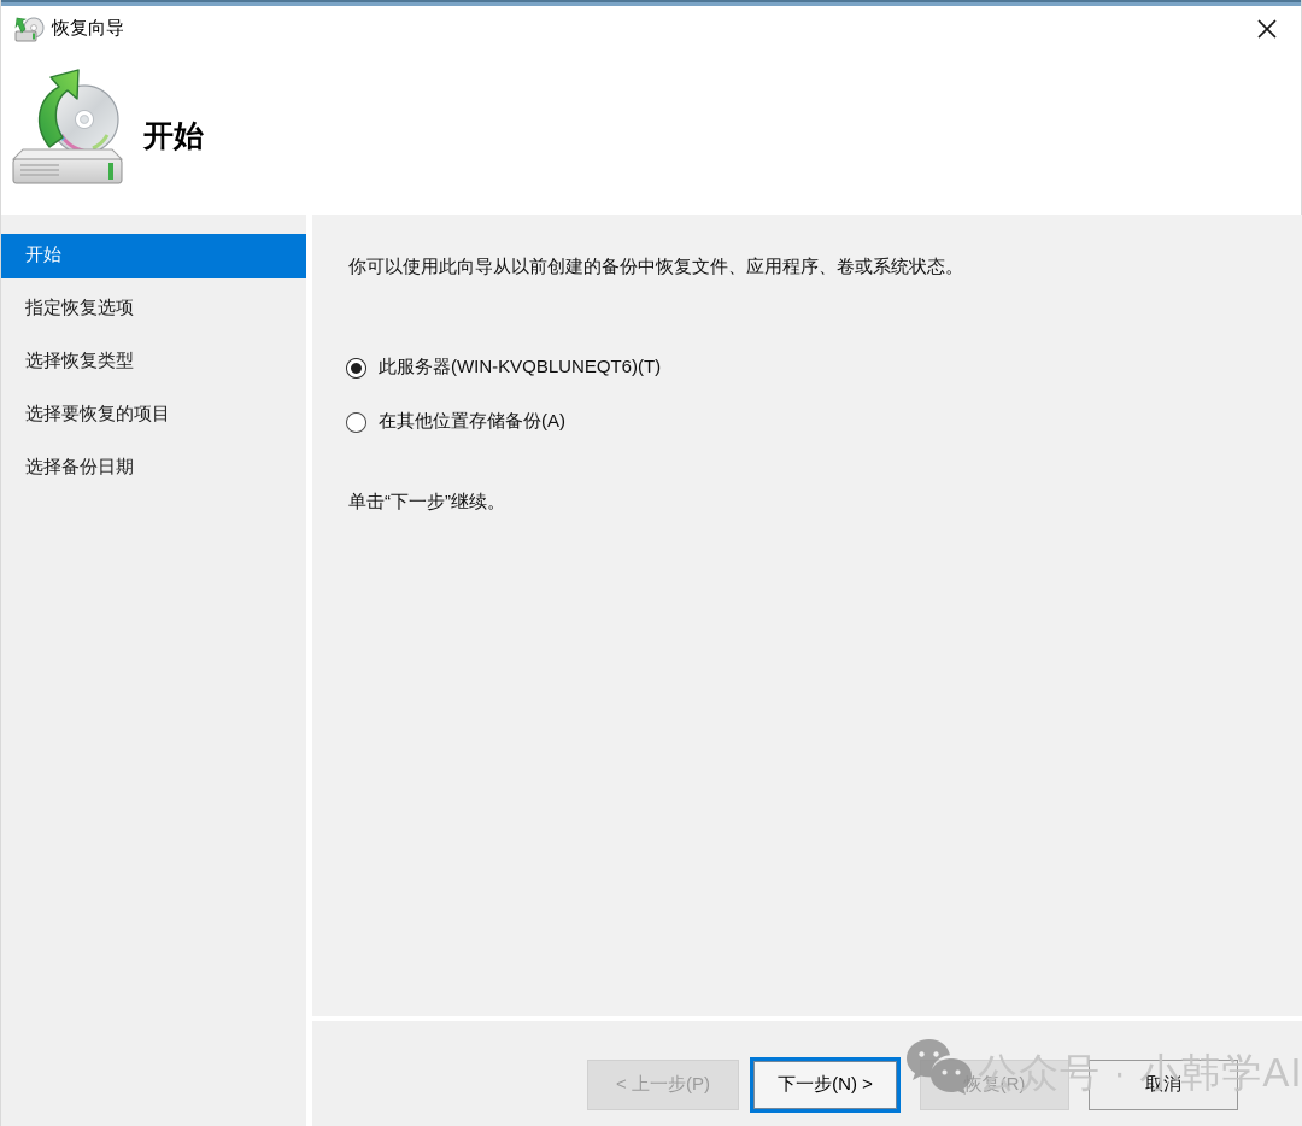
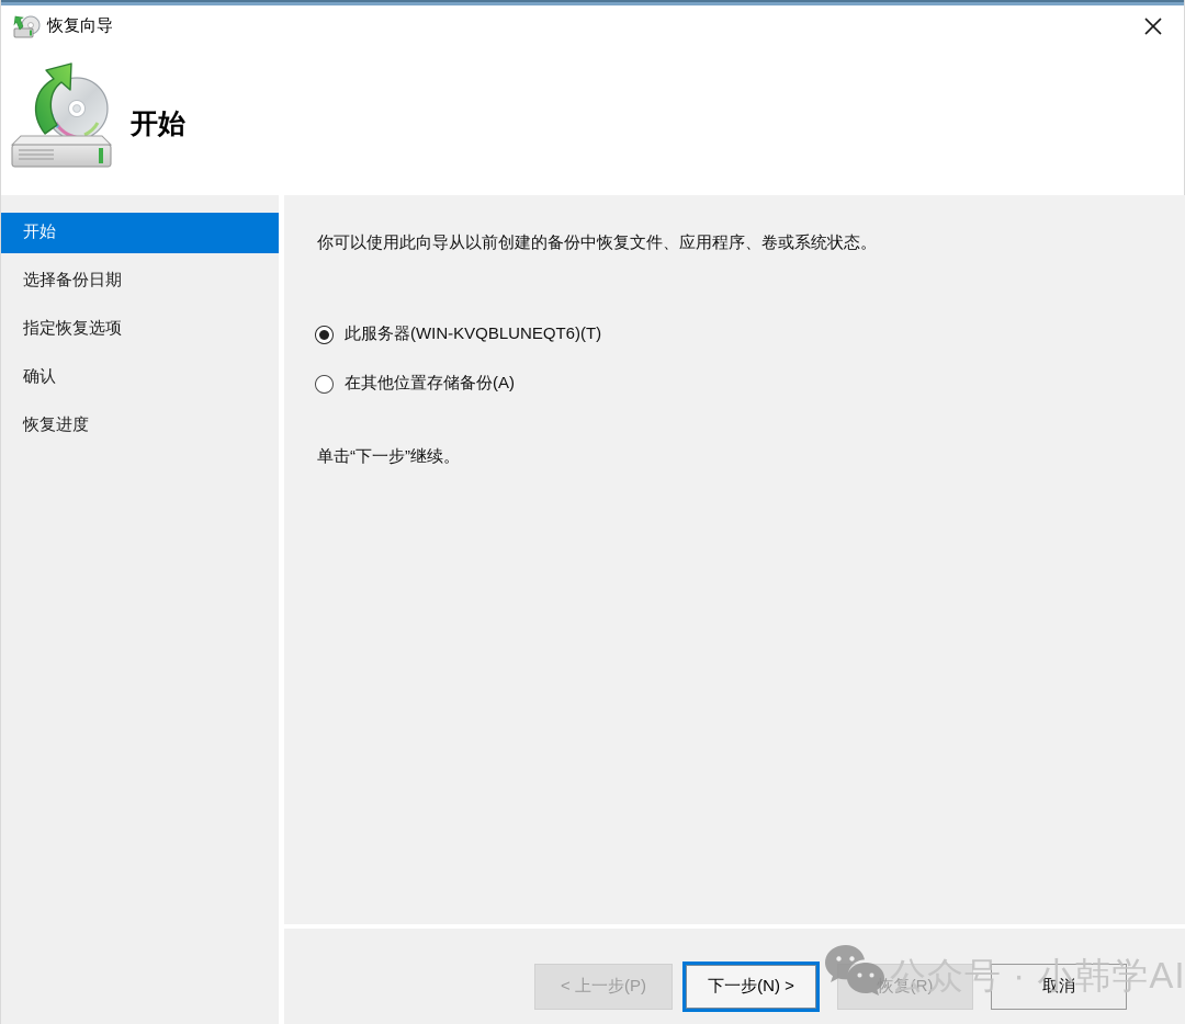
  恢复向导
  开始
  开始
- 指定恢复选项
+ 选择备份日期
- 选择恢复类型
- 选择要恢复的项目
- 选择备份日期
+ 指定恢复选项
+ 确认
+ 恢复进度
  你可以使用此向导从以前创建的备份中恢复文件、应用程序、卷或系统状态。
  此服务器(WIN-KVQBLUNEQT6)(T)
  在其他位置存储备份(A)
  单击“下一步”继续。
  < 上一步(P)
  下一步(N) >
  恢复(R)
  取消
  公众号 · 小韩学AI
